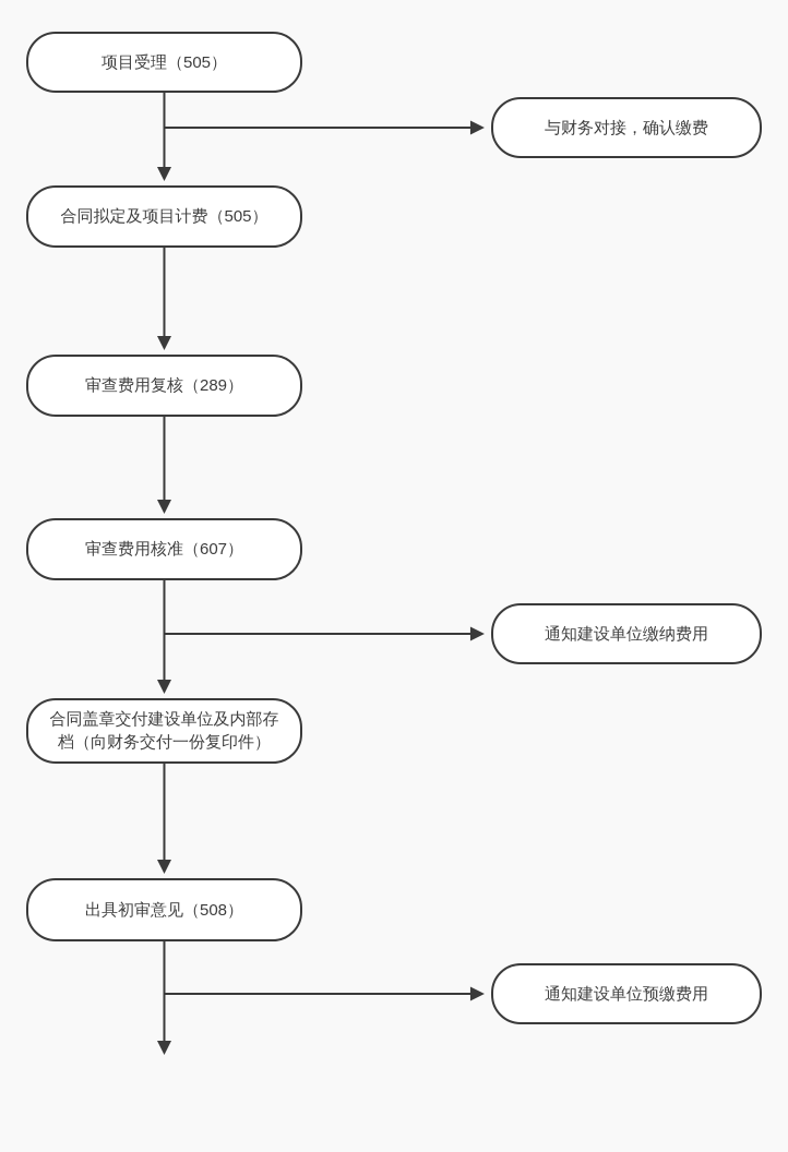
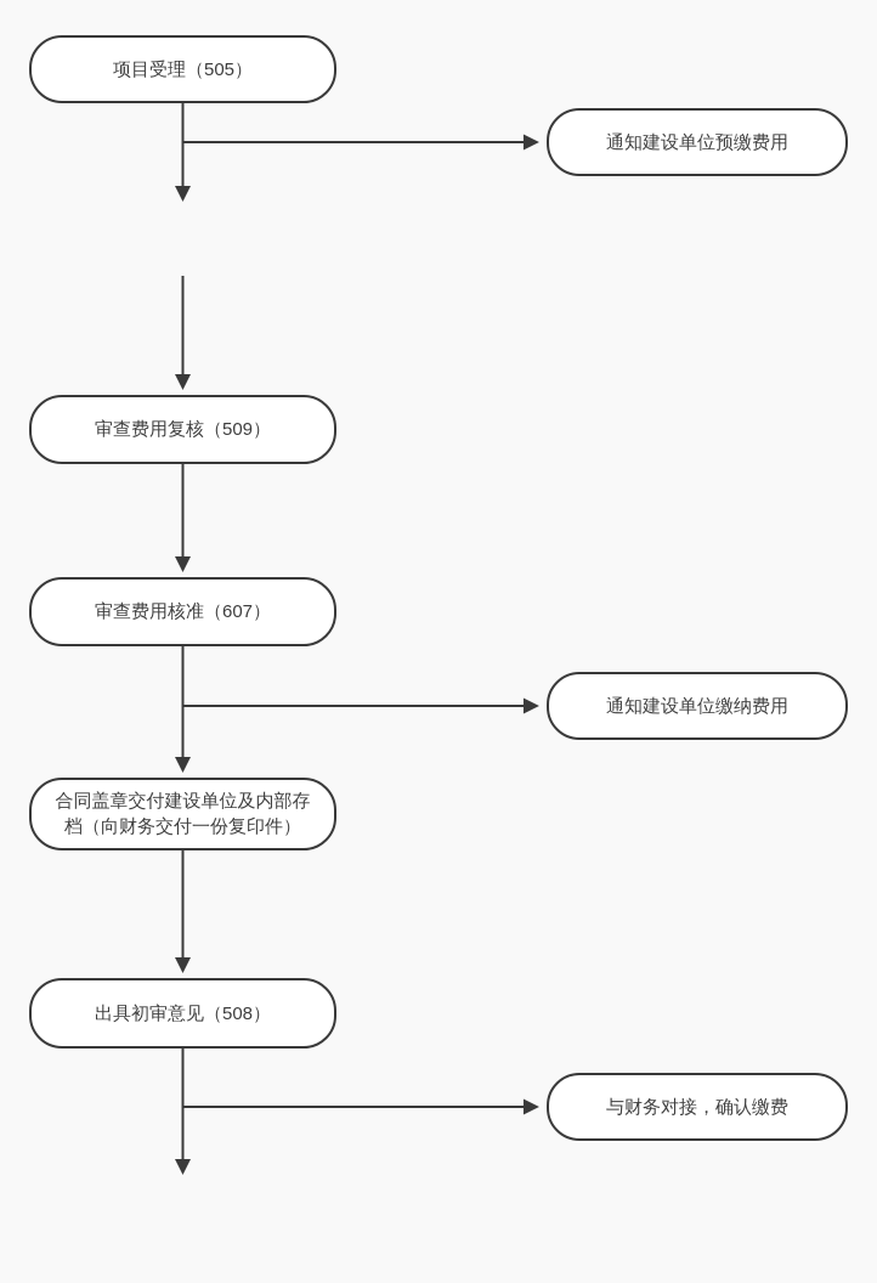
  项目受理（505）
- 合同拟定及项目计费（505）
- 审查费用复核（289）
+ 审查费用复核（509）
  审查费用核准（607）
  合同盖章交付建设单位及内部存档（向财务交付一份复印件）
  出具初审意见（508）
- 与财务对接，确认缴费
+ 通知建设单位预缴费用
  通知建设单位缴纳费用
- 通知建设单位预缴费用
+ 与财务对接，确认缴费
